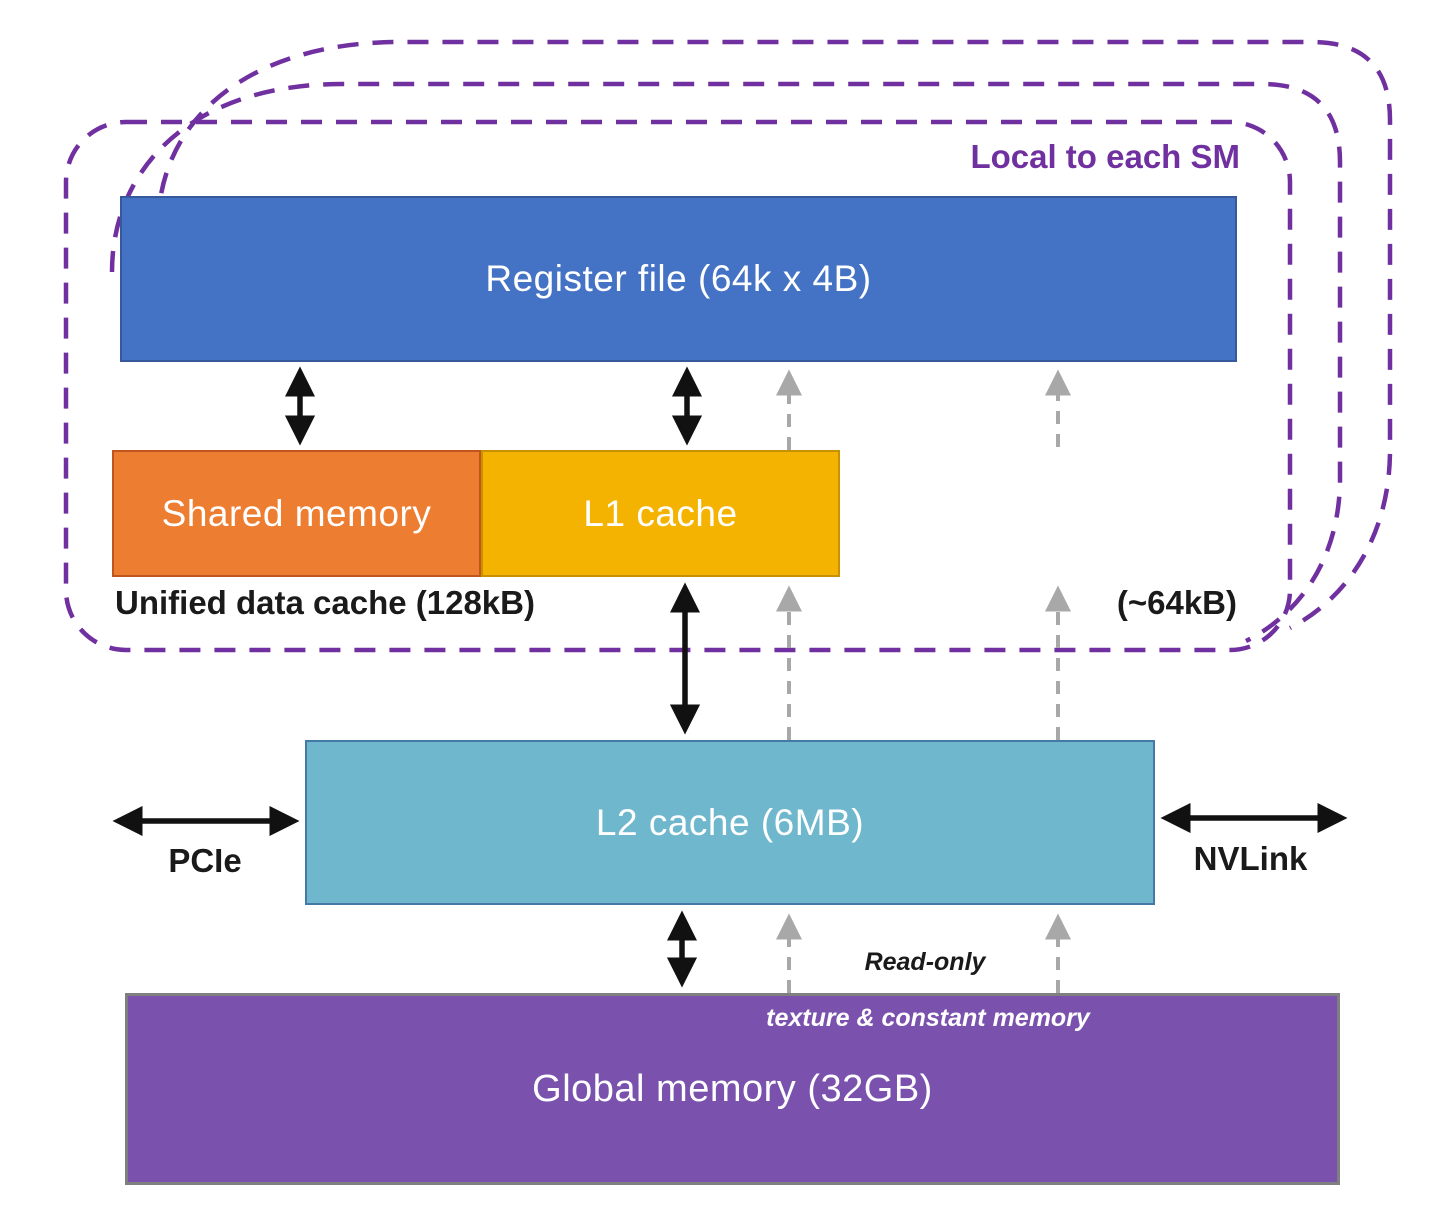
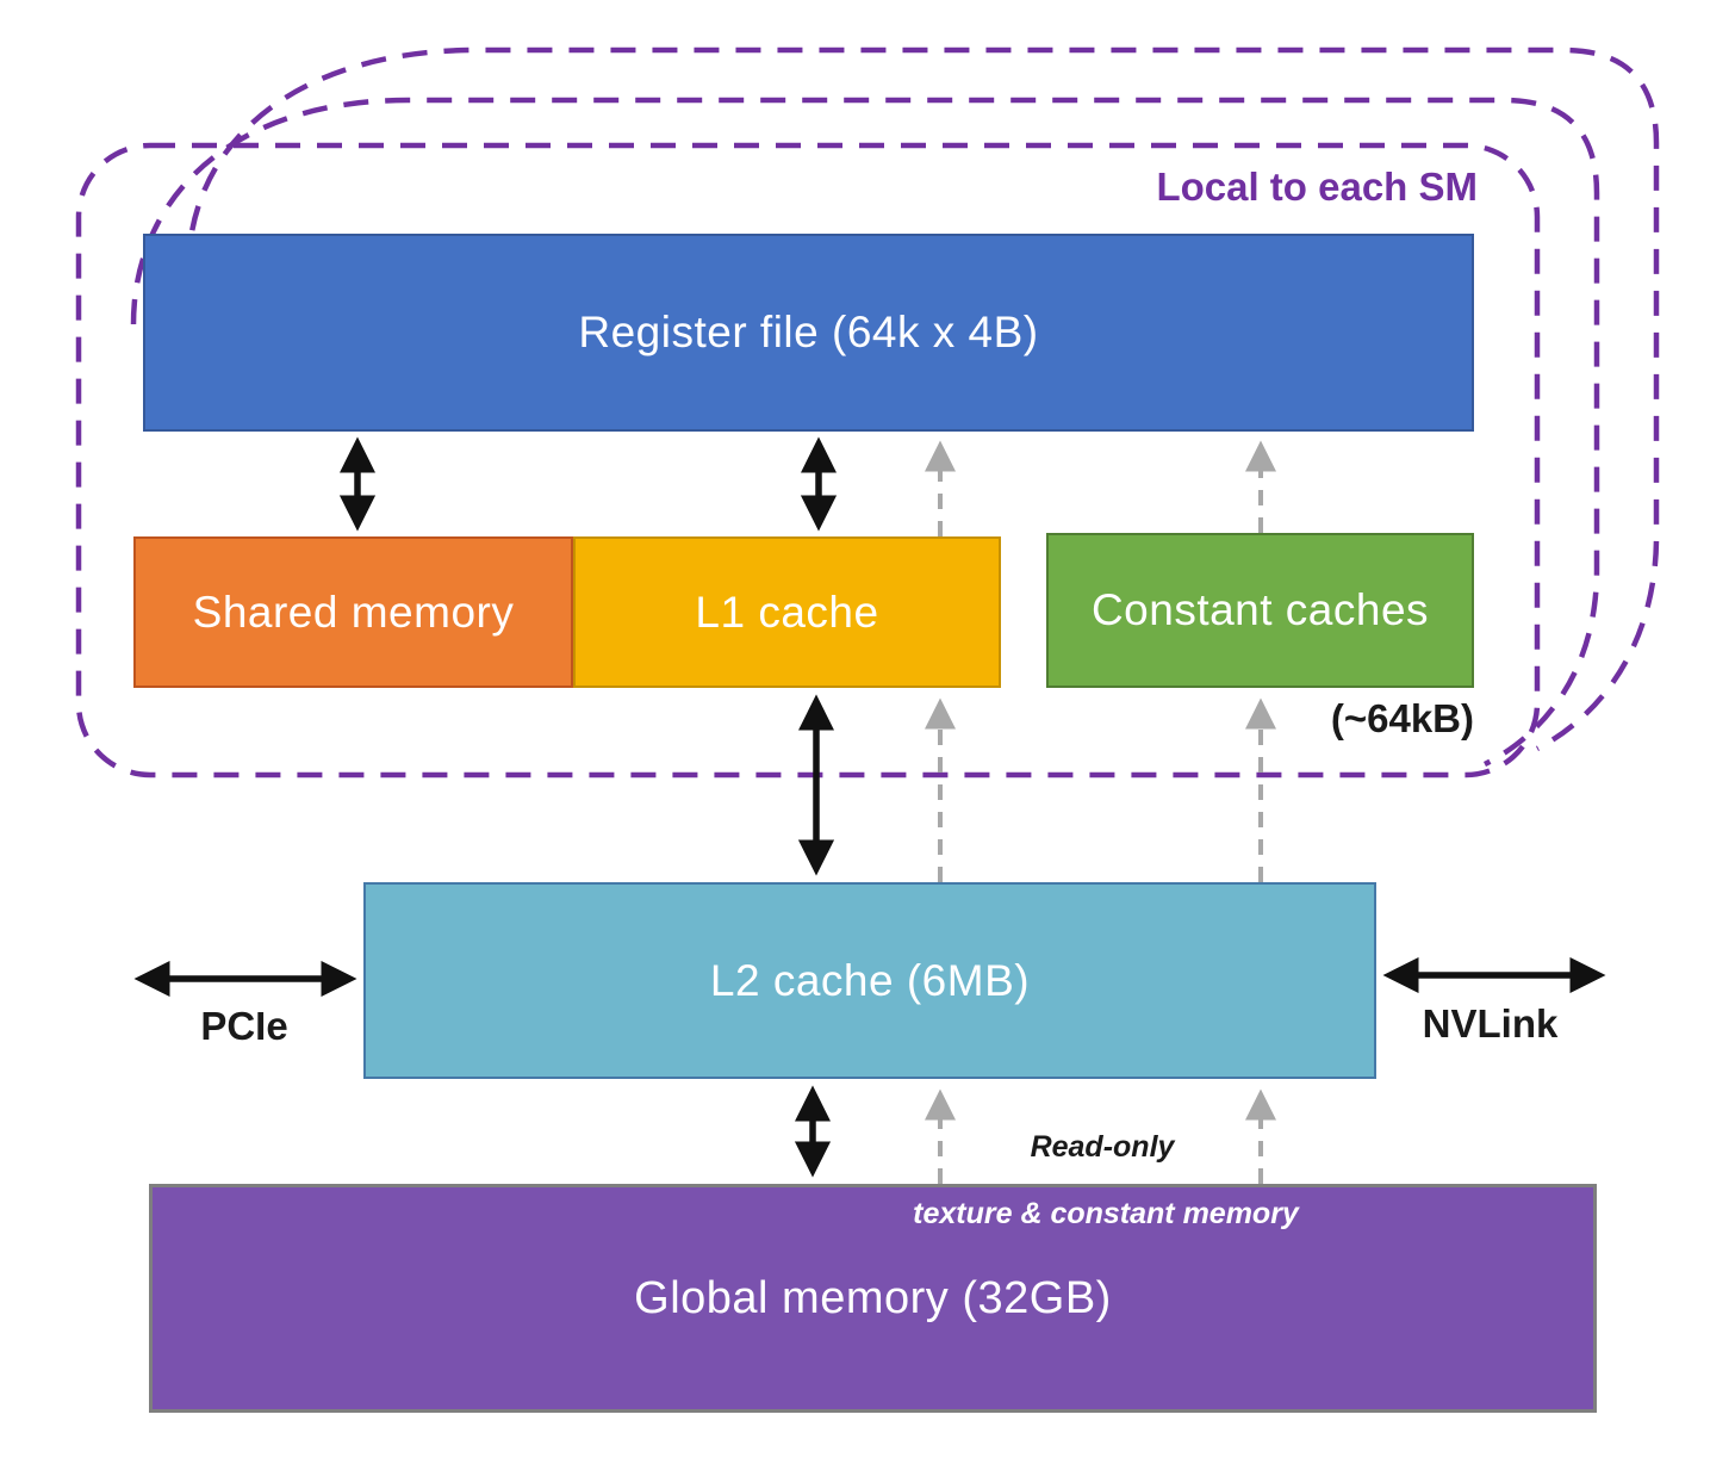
  Local to each SM
  Register file (64k x 4B)
  Shared memory
  L1 cache
+ Constant caches
  L2 cache (6MB)
  Global memory (32GB)
- Unified data cache (128kB)
  (~64kB)
  PCIe
  NVLink
  Read-only
  texture & constant memory
